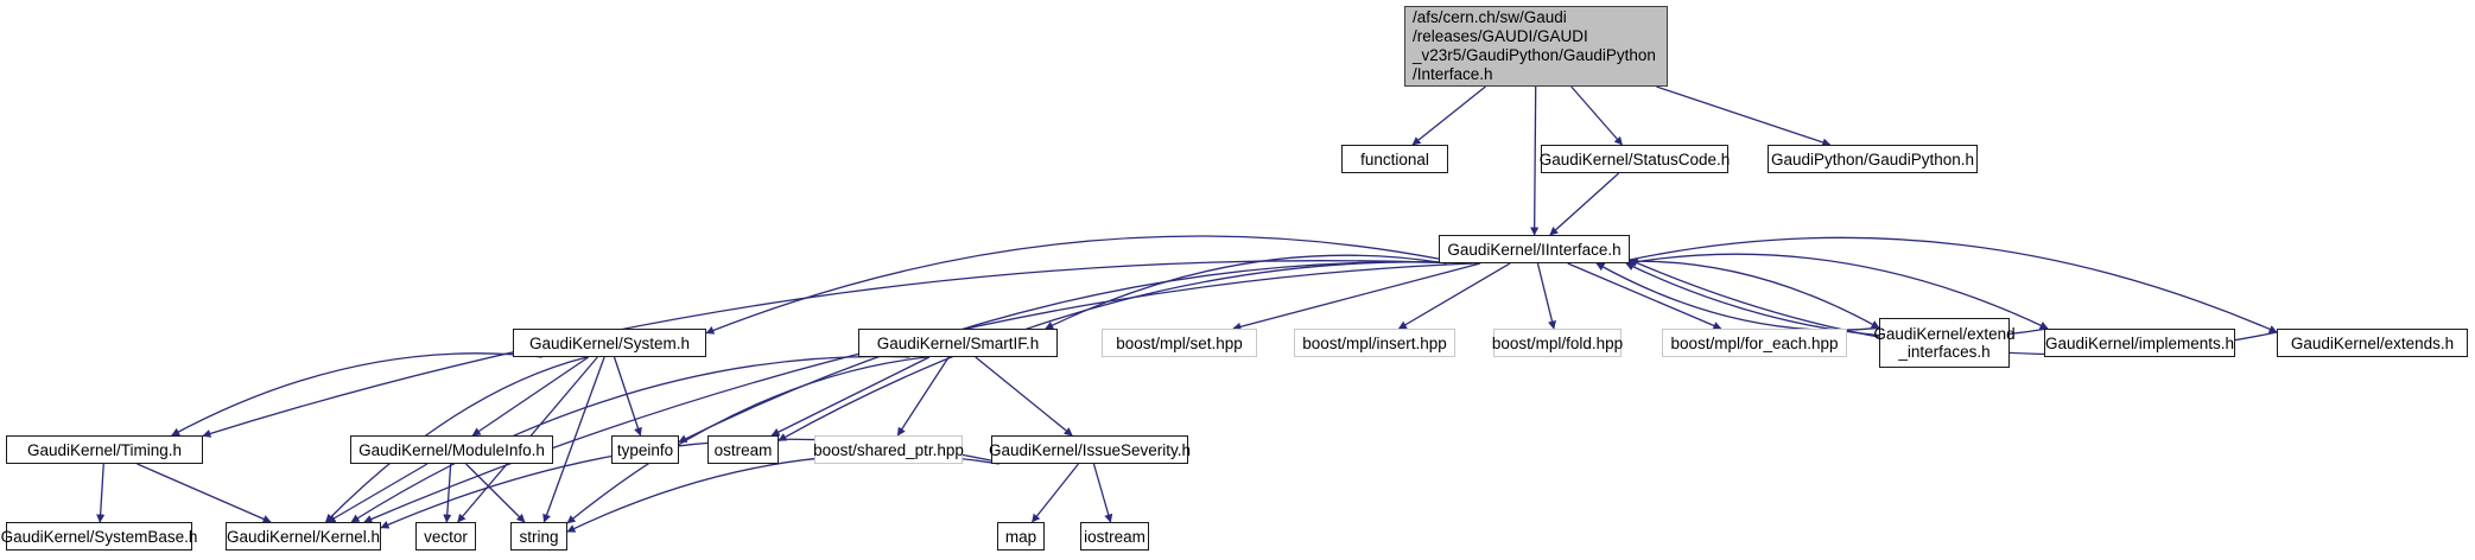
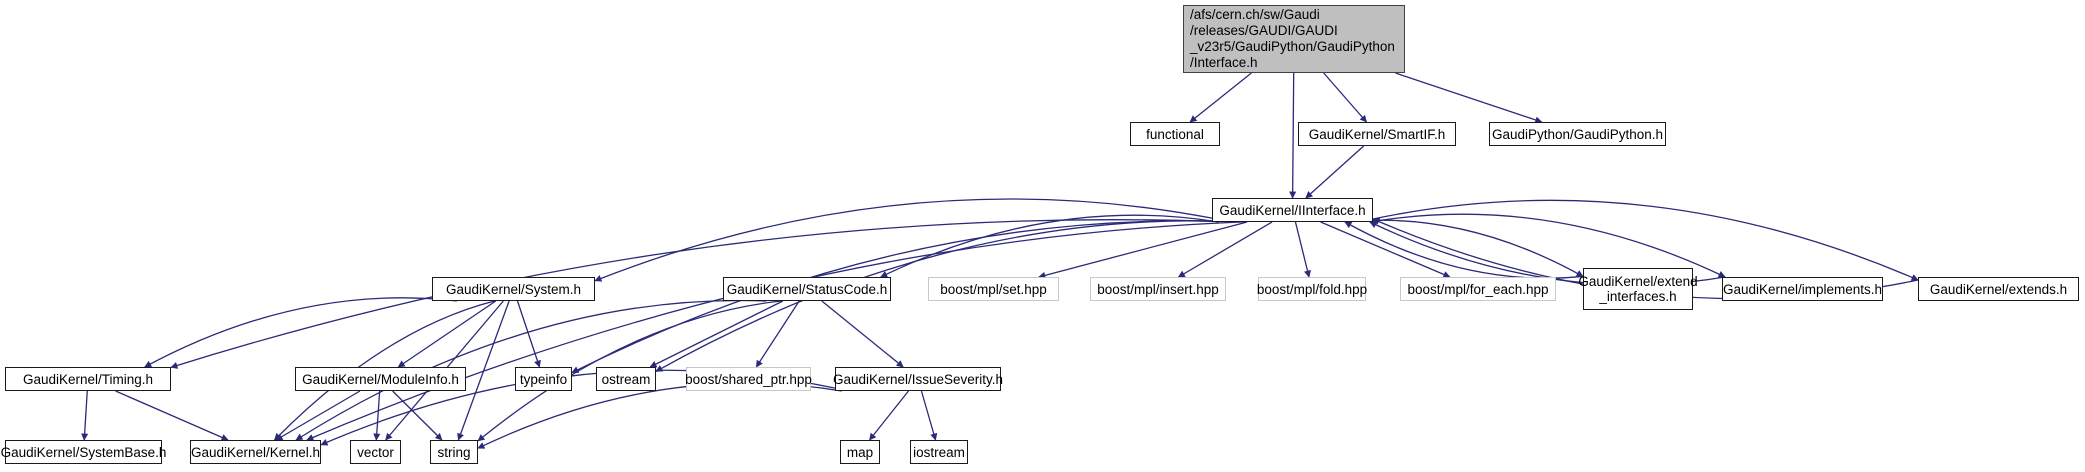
  /afs/cern.ch/sw/Gaudi
  /releases/GAUDI/GAUDI
  _v23r5/GaudiPython/GaudiPython
  /Interface.h
  functional
- GaudiKernel/StatusCode.h
+ GaudiKernel/SmartIF.h
  GaudiPython/GaudiPython.h
  GaudiKernel/IInterface.h
  GaudiKernel/System.h
- GaudiKernel/SmartIF.h
+ GaudiKernel/StatusCode.h
  boost/mpl/set.hpp
  boost/mpl/insert.hpp
  boost/mpl/fold.hpp
  boost/mpl/for_each.hpp
  GaudiKernel/extend
  _interfaces.h
  GaudiKernel/implements.h
  GaudiKernel/extends.h
  GaudiKernel/Timing.h
  GaudiKernel/ModuleInfo.h
  typeinfo
  ostream
  boost/shared_ptr.hpp
  GaudiKernel/IssueSeverity.h
  GaudiKernel/SystemBase.h
  GaudiKernel/Kernel.h
  vector
  string
  map
  iostream
